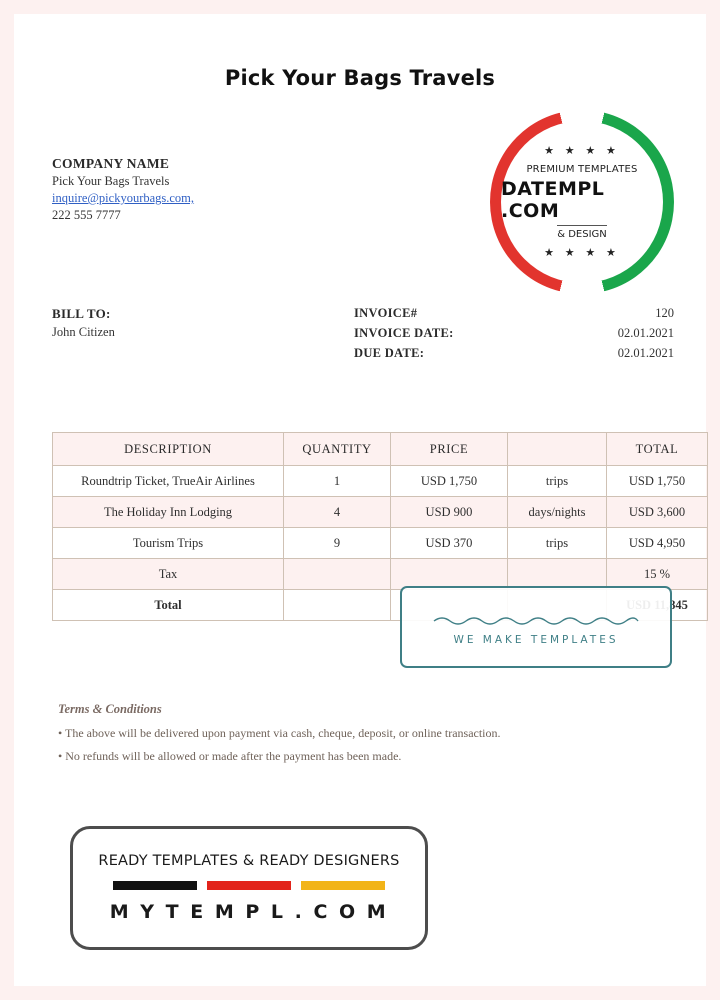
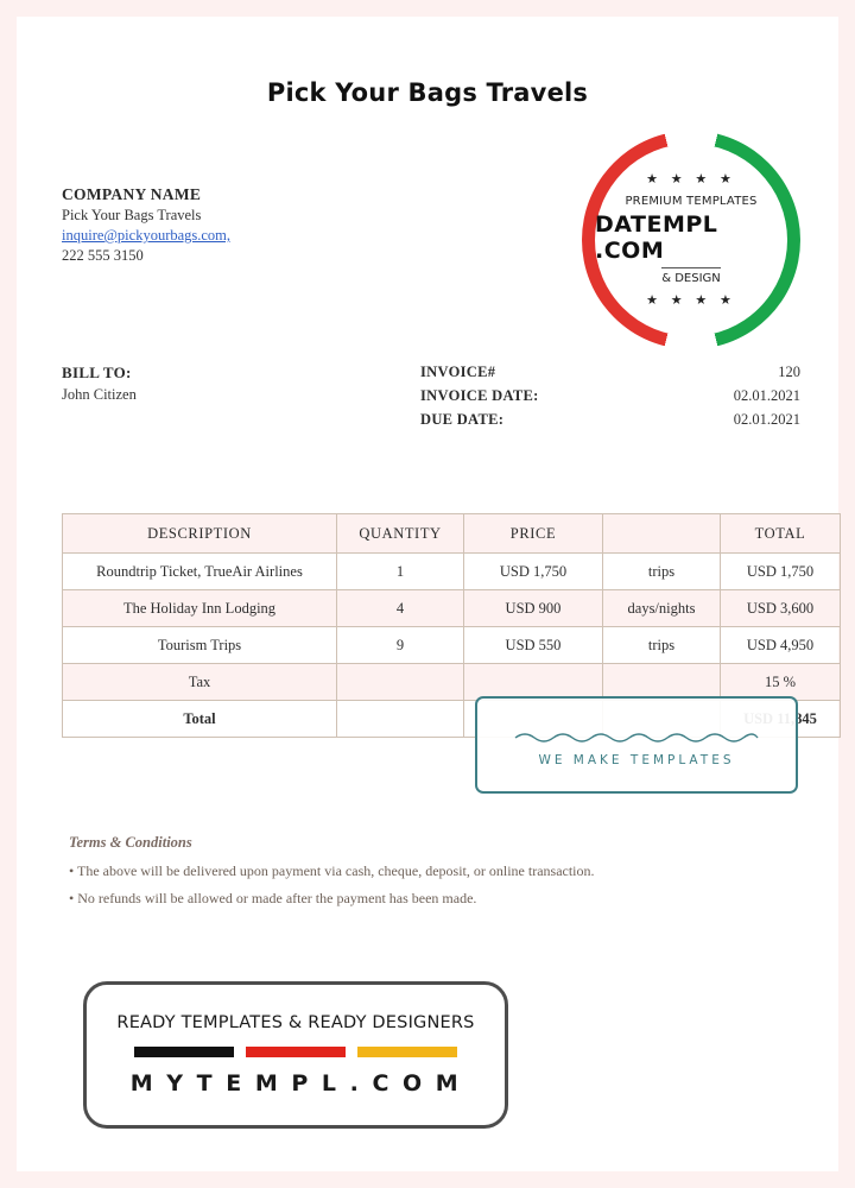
  Pick Your Bags Travels
  COMPANY NAME
  Pick Your Bags Travels
  inquire@pickyourbags.com,
- 222 555 7777
+ 222 555 3150
  ★ ★ ★ ★
  PREMIUM TEMPLATES
  DATEMPL .COM
  & DESIGN
  ★ ★ ★ ★
  BILL TO:
  John Citizen
  INVOICE#
  120
  INVOICE DATE:
  02.01.2021
  DUE DATE:
  02.01.2021
  DESCRIPTION	QUANTITY	PRICE		TOTAL
  Roundtrip Ticket, TrueAir Airlines	1	USD 1,750	trips	USD 1,750
  The Holiday Inn Lodging	4	USD 900	days/nights	USD 3,600
- Tourism Trips	9	USD 370	trips	USD 4,950
+ Tourism Trips	9	USD 550	trips	USD 4,950
  Tax				15 %
  WE MAKE TEMPLATES
  Terms & Conditions
  • The above will be delivered upon payment via cash, cheque, deposit, or online transaction.
  • No refunds will be allowed or made after the payment has been made.
  READY TEMPLATES & READY DESIGNERS
  M Y T E M P L . C O M
